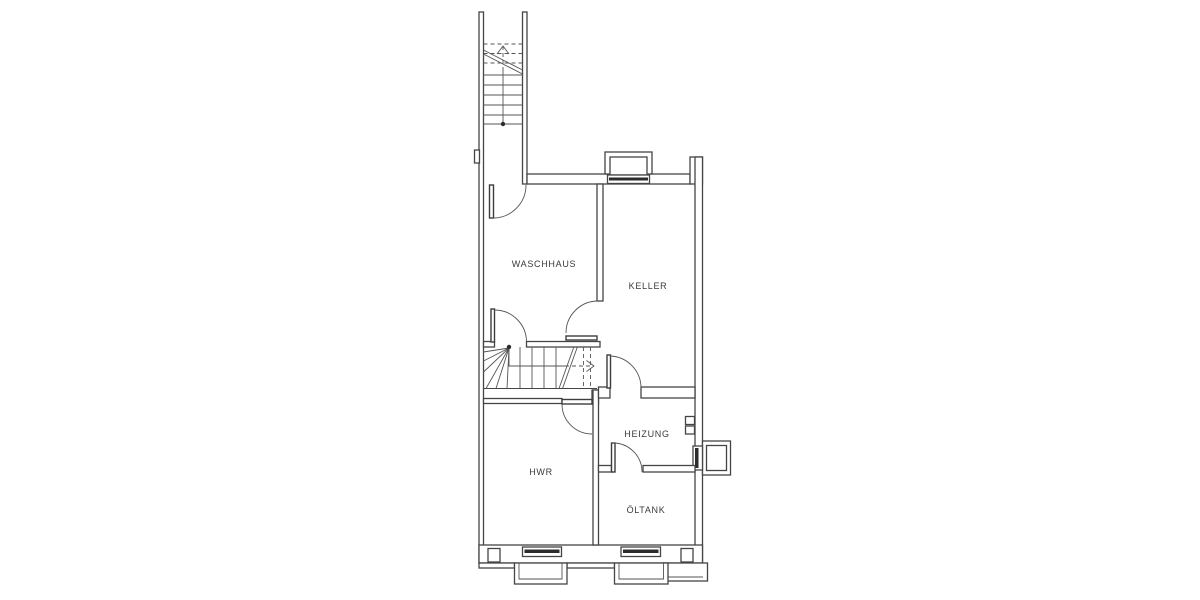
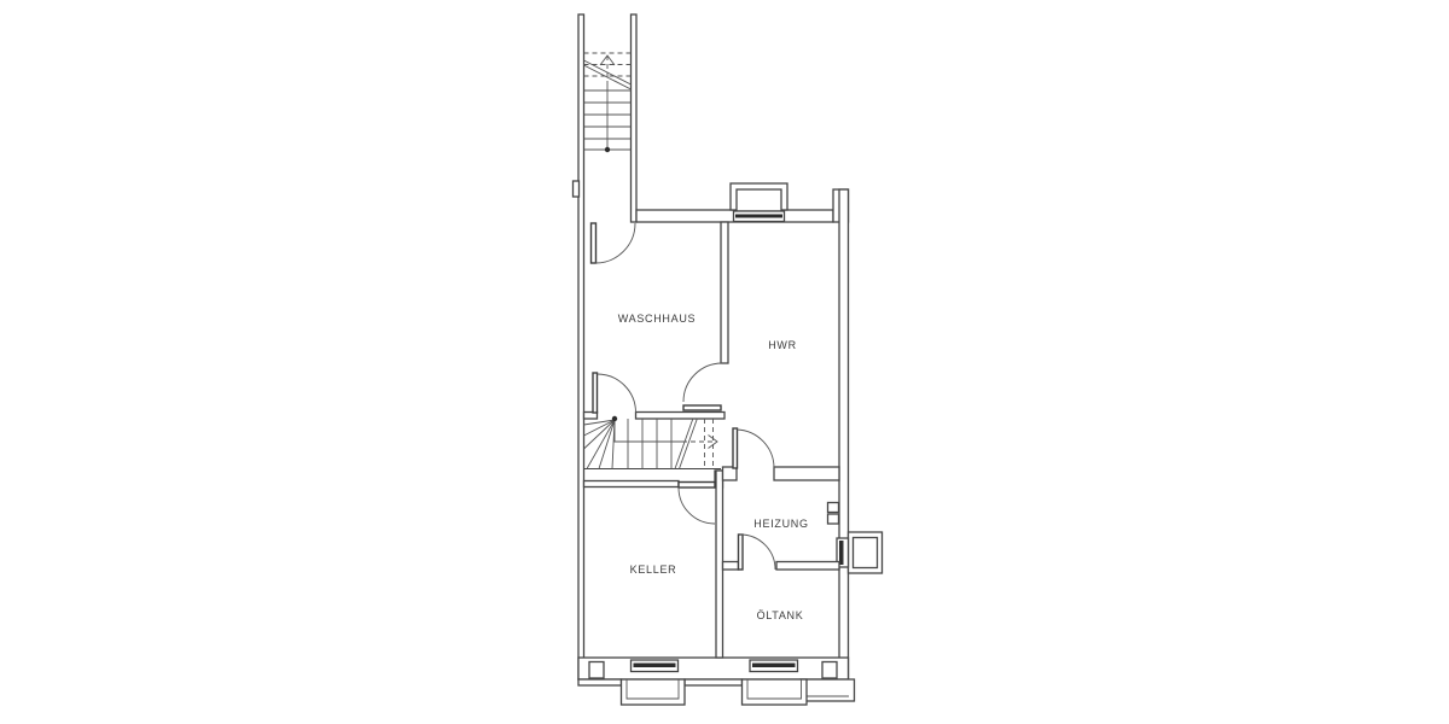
  WASCHHAUS
- KELLER
+ HWR
  HEIZUNG
- HWR
+ KELLER
  ÖLTANK
